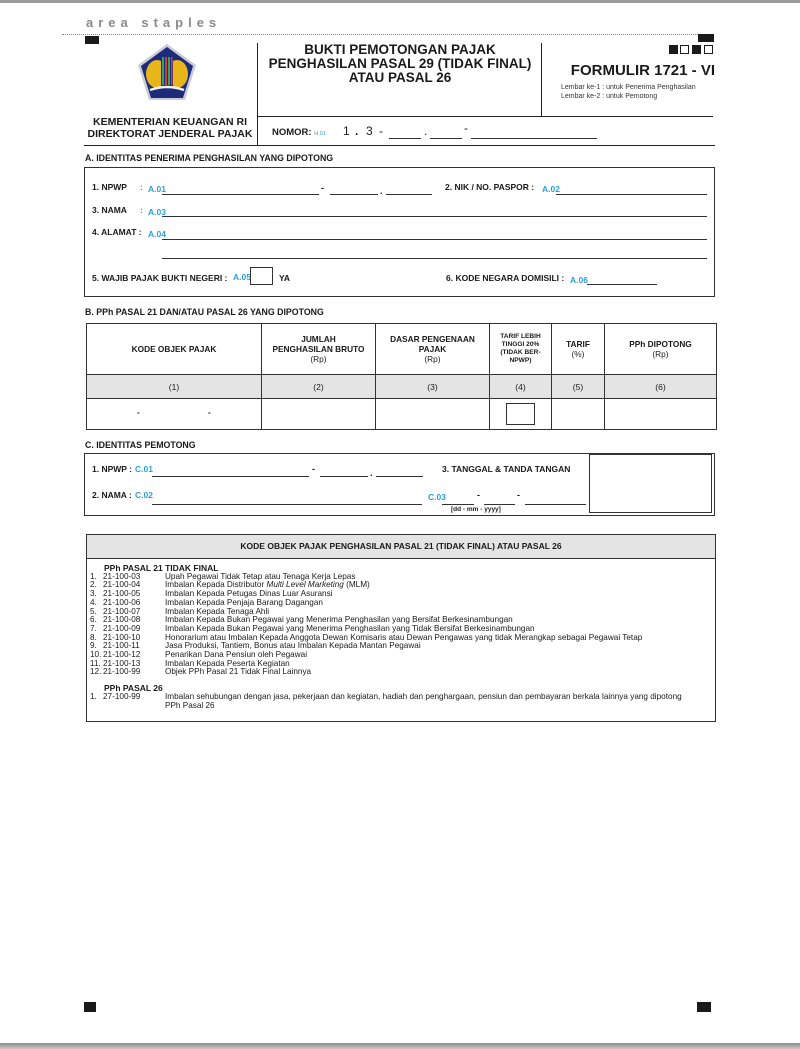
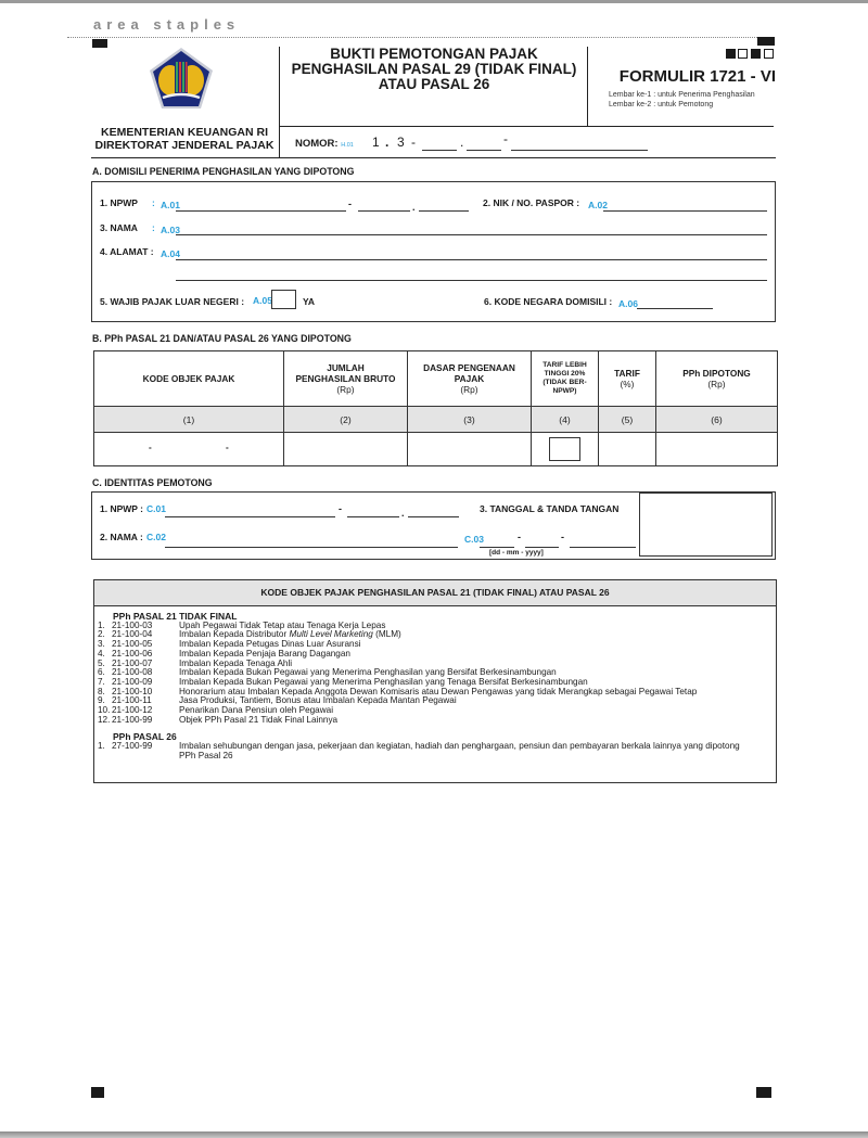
  area staples
  KEMENTERIAN KEUANGAN RI
  DIREKTORAT JENDERAL PAJAK
  BUKTI PEMOTONGAN PAJAK
  PENGHASILAN PASAL 29 (TIDAK FINAL)
  ATAU PASAL 26
  FORMULIR 1721 - VI
  1
  .
  3
  -
  .
  -
- A. IDENTITAS PENERIMA PENGHASILAN YANG DIPOTONG
+ A. DOMISILI PENERIMA PENGHASILAN YANG DIPOTONG
  1. NPWP
  :
  A.01
  -
  .
  2. NIK / NO. PASPOR :
  A.02
  3. NAMA
  :
  A.03
  4. ALAMAT :
  A.04
- 5. WAJIB PAJAK BUKTI NEGERI :
+ 5. WAJIB PAJAK LUAR NEGERI :
  A.05
  YA
  6. KODE NEGARA DOMISILI :
  A.06
  B. PPh PASAL 21 DAN/ATAU PASAL 26 YANG DIPOTONG
  KODE OBJEK PAJAK	JUMLAHPENGHASILAN BRUTO(Rp)	DASAR PENGENAANPAJAK(Rp)		TARIF(%)	PPh DIPOTONG(Rp)
  (1)	(2)	(3)	(4)	(5)	(6)
  - -
  C. IDENTITAS PEMOTONG
  1. NPWP :
  C.01
  -
  .
  3. TANGGAL & TANDA TANGAN
  2. NAMA :
  C.02
  C.03
  -
  -
  KODE OBJEK PAJAK PENGHASILAN PASAL 21 (TIDAK FINAL) ATAU PASAL 26
  PPh PASAL 21 TIDAK FINAL
  1.
  21-100-03
  Upah Pegawai Tidak Tetap atau Tenaga Kerja Lepas
  2.
  21-100-04
  Imbalan Kepada Distributor Multi Level Marketing (MLM)
  3.
  21-100-05
  Imbalan Kepada Petugas Dinas Luar Asuransi
  4.
  21-100-06
  Imbalan Kepada Penjaja Barang Dagangan
  5.
  21-100-07
  Imbalan Kepada Tenaga Ahli
  6.
  21-100-08
  Imbalan Kepada Bukan Pegawai yang Menerima Penghasilan yang Bersifat Berkesinambungan
  7.
  21-100-09
- Imbalan Kepada Bukan Pegawai yang Menerima Penghasilan yang Tidak Bersifat Berkesinambungan
+ Imbalan Kepada Bukan Pegawai yang Menerima Penghasilan yang Tenaga Bersifat Berkesinambungan
  8.
  21-100-10
  Honorarium atau Imbalan Kepada Anggota Dewan Komisaris atau Dewan Pengawas yang tidak Merangkap sebagai Pegawai Tetap
  9.
  21-100-11
  Jasa Produksi, Tantiem, Bonus atau Imbalan Kepada Mantan Pegawai
  10.
  21-100-12
  Penarikan Dana Pensiun oleh Pegawai
- 11.
- 21-100-13
- Imbalan Kepada Peserta Kegiatan
  12.
  21-100-99
  Objek PPh Pasal 21 Tidak Final Lainnya
  PPh PASAL 26
  1.
  27-100-99
  Imbalan sehubungan dengan jasa, pekerjaan dan kegiatan, hadiah dan penghargaan, pensiun dan pembayaran berkala lainnya yang dipotong PPh Pasal 26
